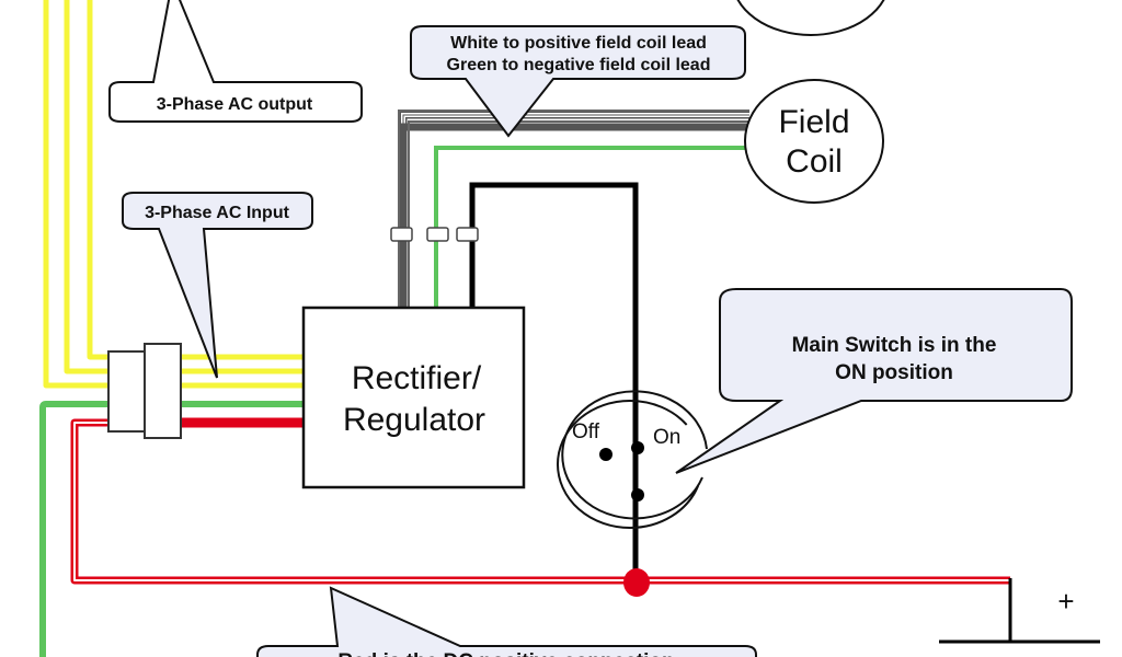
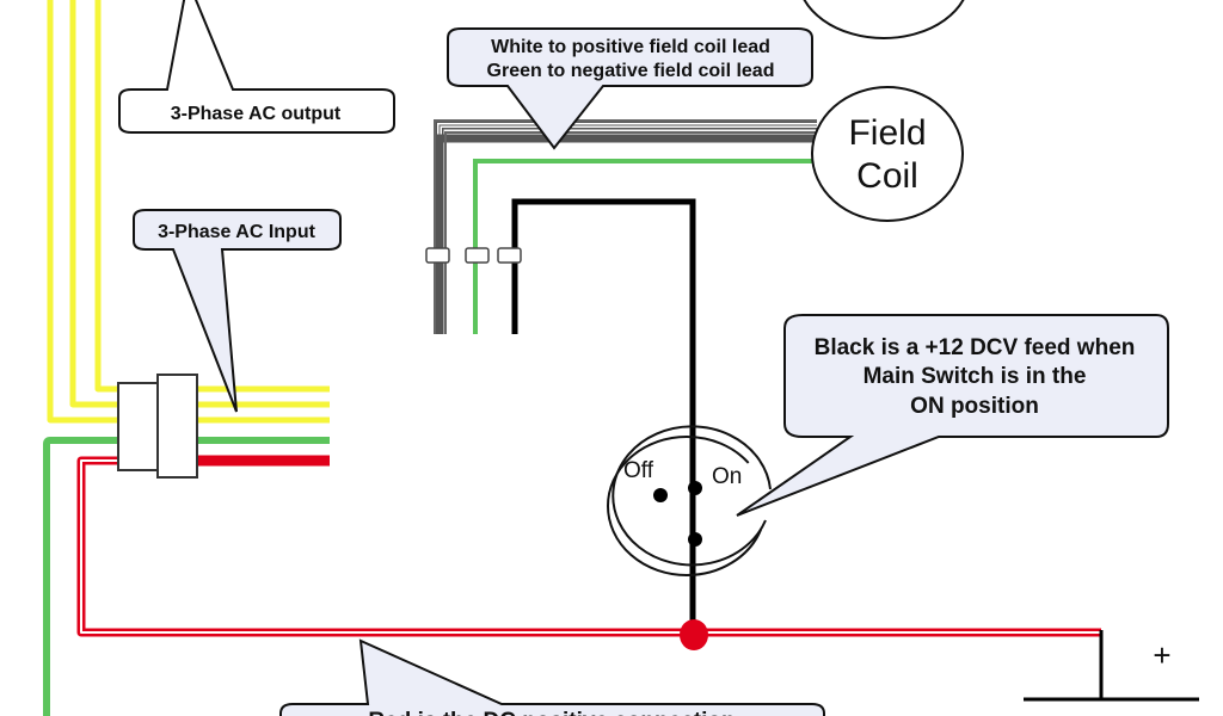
- Rectifier/
- Regulator
  Field
  Coil
  Off
  On
  +
  3-Phase AC output
  3-Phase AC Input
  White to positive field coil lead
  Green to negative field coil lead
+ Black is a +12 DCV feed when
  Main Switch is in the
  ON position
